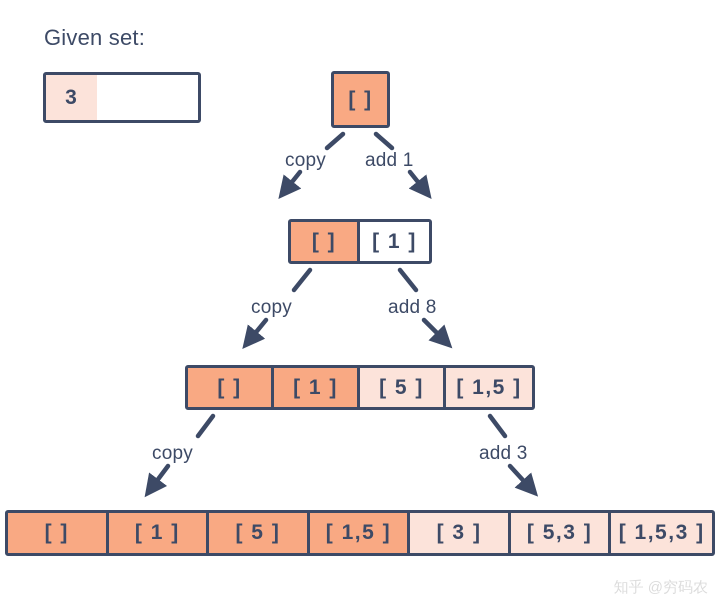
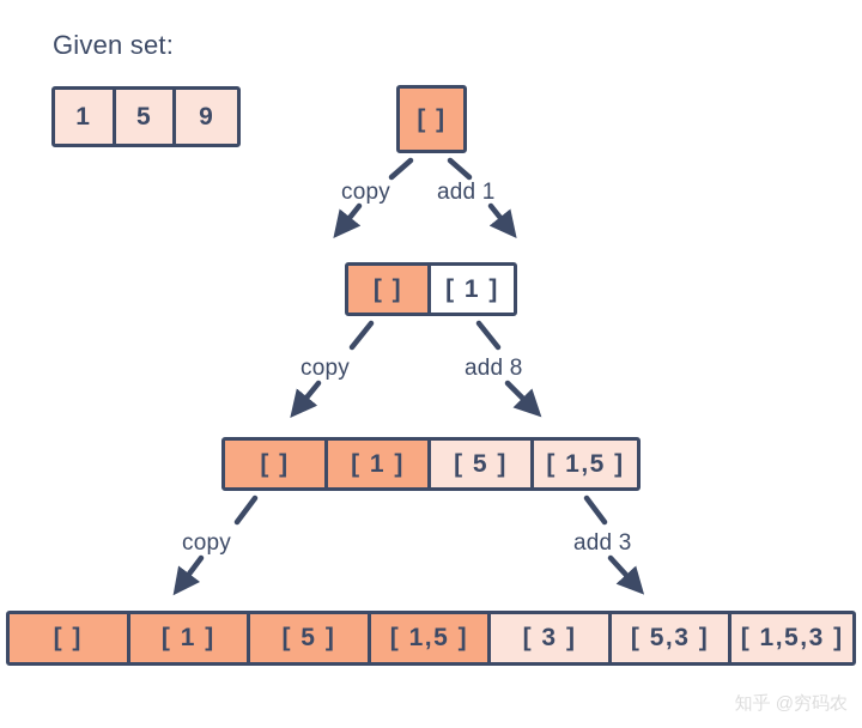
  Given set:
+ 1
+ 5
- 3
+ 9
  [ ]
  [ ]
  [ 1 ]
  [ ]
  [ 1 ]
  [ 5 ]
  [ 1,5 ]
  [ ]
  [ 1 ]
  [ 5 ]
  [ 1,5 ]
  [ 3 ]
  [ 5,3 ]
  [ 1,5,3 ]
  copy
  add 1
  copy
  add 8
  copy
  add 3
  知乎 @穷码农
